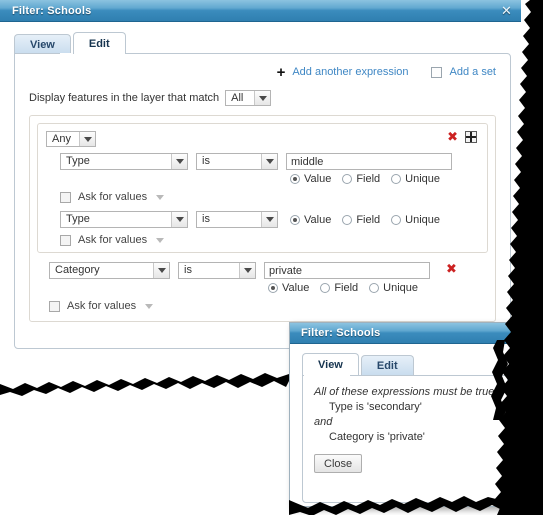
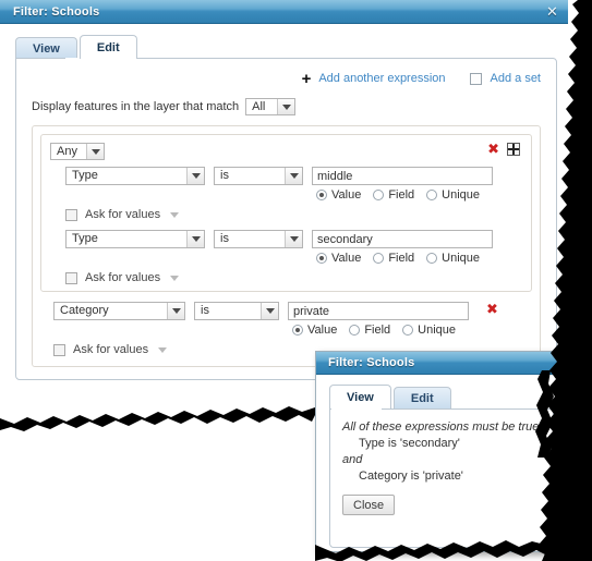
  Filter: Schools
  ✕
  View
  Edit
  +
  Add another expression
  Add a set
  Display features in the layer that match
  All
  Any
  ✖
  Type
  is
  middle
  Value
  Field
  Unique
  Ask for values
  Type
  is
+ secondary
  Value
  Field
  Unique
  Ask for values
  Category
  is
  private
  Value
  Field
  Unique
  ✖
  Ask for values
  Filter: Schools
  View
  Edit
  All of these expressions must be true
  Type is 'secondary'
  and
  Category is 'private'
  Close
